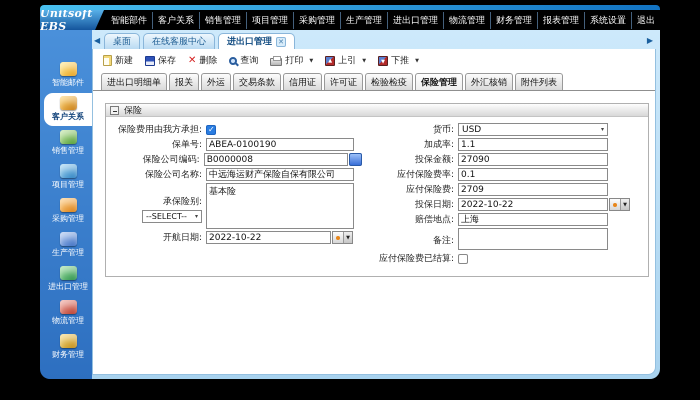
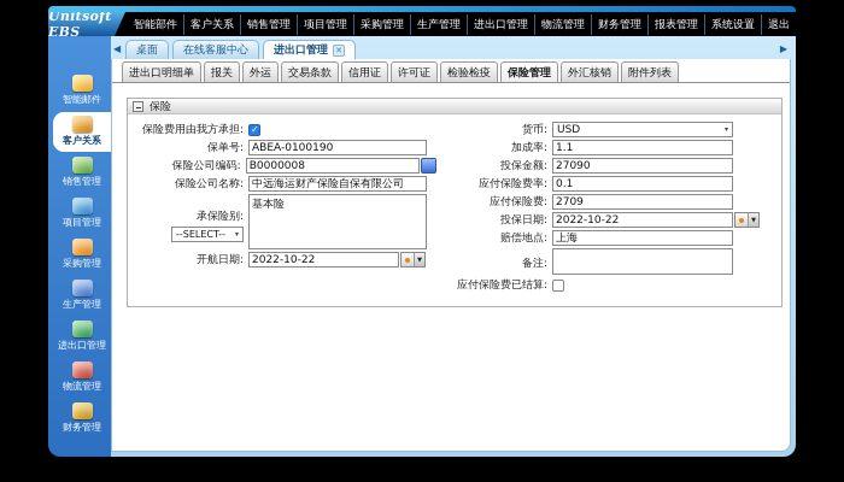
  Unitsoft EBS
  智能部件
  客户关系
  销售管理
  项目管理
  采购管理
  生产管理
  进出口管理
  物流管理
  财务管理
  报表管理
  系统设置
  退出
  智能邮件
  客户关系
  销售管理
  项目管理
  采购管理
  生产管理
  进出口管理
  物流管理
  财务管理
  桌面
  在线客服中心
  进出口管理
- 新建
- 保存
- 删除
- 查询
- 打印
- 上引
- 下推
  进出口明细单
  报关
  外运
  交易条款
  信用证
  许可证
  检验检疫
  保险管理
  外汇核销
  附件列表
  保险
  保险费用由我方承担:
  保单号:
  ABEA-0100190
  保险公司编码:
  B0000008
  保险公司名称:
  中远海运财产保险自保有限公司
  承保险别:
  --SELECT--
  基本险
  开航日期:
  2022-10-22
  货币:
  USD
  加成率:
  1.1
  投保金额:
  27090
  应付保险费率:
  0.1
  应付保险费:
  2709
  投保日期:
  2022-10-22
  赔偿地点:
  上海
  备注:
  应付保险费已结算:
